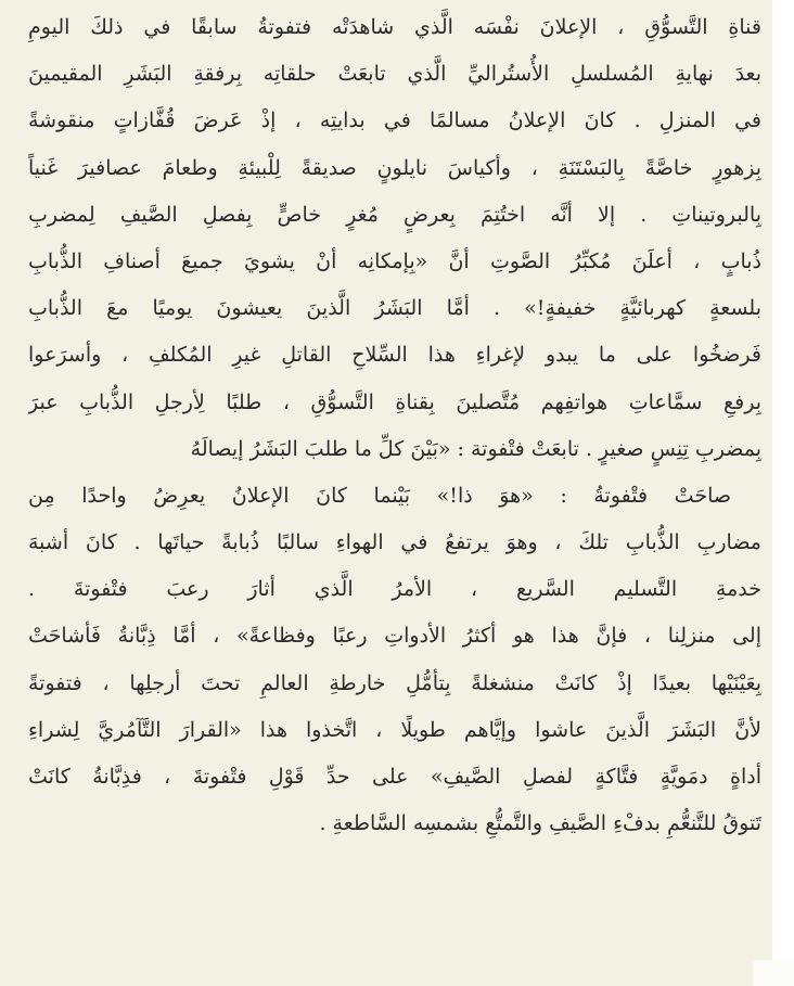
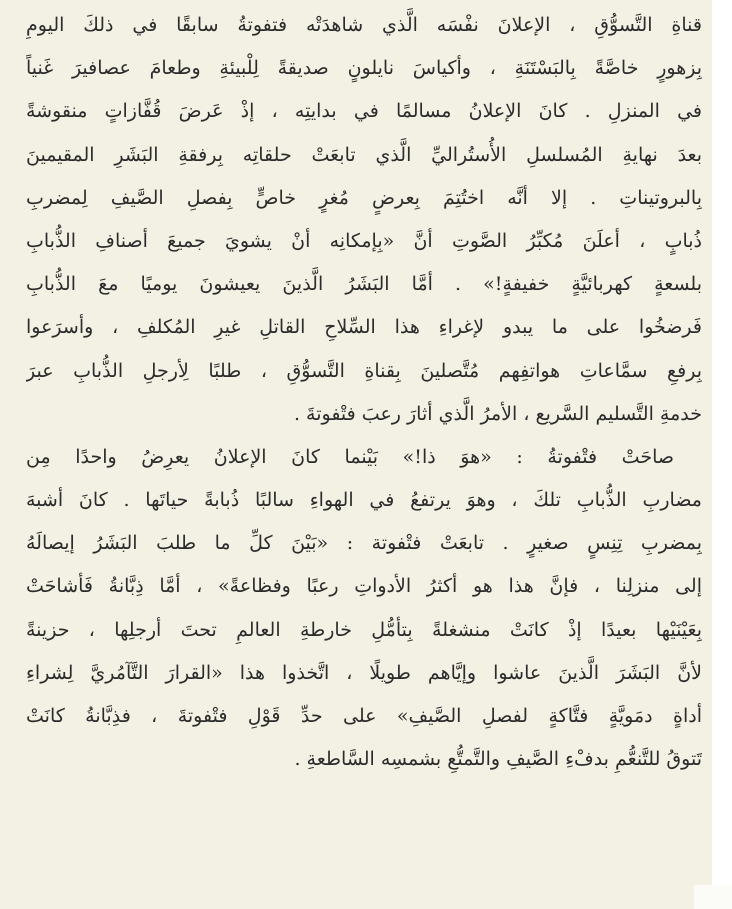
  قناةِ التَّسوُّقِ ، الإعلانَ نفْسَه الَّذي شاهدَتْه فتفوتةُ سابقًا في ذلكَ اليومِ
- بعدَ نهايةِ المُسلسلِ الأُستُراليِّ الَّذي تابعَتْ حلقاتِه بِرفقةِ البَشَرِ المقيمينَ
+ بِزهورٍ خاصَّةً بِالبَسْتَنَةِ ، وأكياسَ نايلونٍ صديقةً لِلْبيئةِ وطعامَ عصافيرَ غَنياً
  في المنزلِ . كانَ الإعلانُ مسالمًا في بدايتِه ، إذْ عَرضَ قُفَّازاتٍ منقوشةً
- بِزهورٍ خاصَّةً بِالبَسْتَنَةِ ، وأكياسَ نايلونٍ صديقةً لِلْبيئةِ وطعامَ عصافيرَ غَنياً
+ بعدَ نهايةِ المُسلسلِ الأُستُراليِّ الَّذي تابعَتْ حلقاتِه بِرفقةِ البَشَرِ المقيمينَ
  بِالبروتيناتِ . إلا أنَّه اختُتِمَ بِعرضٍ مُغرٍ خاصٍّ بِفصلِ الصَّيفِ لِمضربِ
  ذُبابٍ ، أعلَنَ مُكبِّرُ الصَّوتِ أنَّ «بِإمكانِه أنْ يشويَ جميعَ أصنافِ الذُّبابِ
  بلسعةٍ كهربائيَّةٍ خفيفةٍ!» . أمَّا البَشَرُ الَّذينَ يعيشونَ يوميًا معَ الذُّبابِ
  فَرضخُوا على ما يبدو لإغراءِ هذا السِّلاحِ القاتلِ غيرِ المُكلفِ ، وأسرَعوا
  بِرفعِ سمَّاعاتِ هواتفِهم مُتَّصلينَ بِقناةِ التَّسوُّقِ ، طلبًا لِأرجلِ الذُّبابِ عبرَ
- بِمضربِ تِنِسٍ صغيرٍ . تابعَتْ فتْفوتة : «بَيْنَ كلِّ ما طلبَ البَشَرُ إيصالَهُ
+ خدمةِ التَّسليم السَّريع ، الأمرُ الَّذي أثارَ رعبَ فتْفوتةَ .
  صاحَتْ فتْفوتةُ : «هوَ ذا!» بَيْنما كانَ الإعلانُ يعرِضُ واحدًا مِن
  مضاربِ الذُّبابِ تلكَ ، وهوَ يرتفعُ في الهواءِ سالبًا ذُبابةً حياتَها . كانَ أشبهَ
- خدمةِ التَّسليم السَّريع ، الأمرُ الَّذي أثارَ رعبَ فتْفوتةَ .
+ بِمضربِ تِنِسٍ صغيرٍ . تابعَتْ فتْفوتة : «بَيْنَ كلِّ ما طلبَ البَشَرُ إيصالَهُ
  إلى منزلِنا ، فإنَّ هذا هو أكثرُ الأدواتِ رعبًا وفظاعةً» ، أمَّا ذِبَّانةُ فَأشاحَتْ
- بِعَيْنَيْها بعيدًا إذْ كانَتْ منشغلةً بِتأمُّلِ خارطةِ العالمِ تحتَ أرجلِها ، فتفوتةً
+ بِعَيْنَيْها بعيدًا إذْ كانَتْ منشغلةً بِتأمُّلِ خارطةِ العالمِ تحتَ أرجلِها ، حزينةً
  لأنَّ البَشَرَ الَّذينَ عاشوا وإيَّاهم طويلًا ، اتَّخذوا هذا «القرارَ التَّآمُريَّ لِشراءِ
  أداةٍ دمَويَّةٍ فتَّاكةٍ لفصلِ الصَّيفِ» على حدِّ قَوْلِ فتْفوتةَ ، فذِبَّانةُ كانَتْ
  تَتوقُ للتَّنعُّمِ بدفْءِ الصَّيفِ والتَّمتُّعِ بشمسِه السَّاطعةِ .
